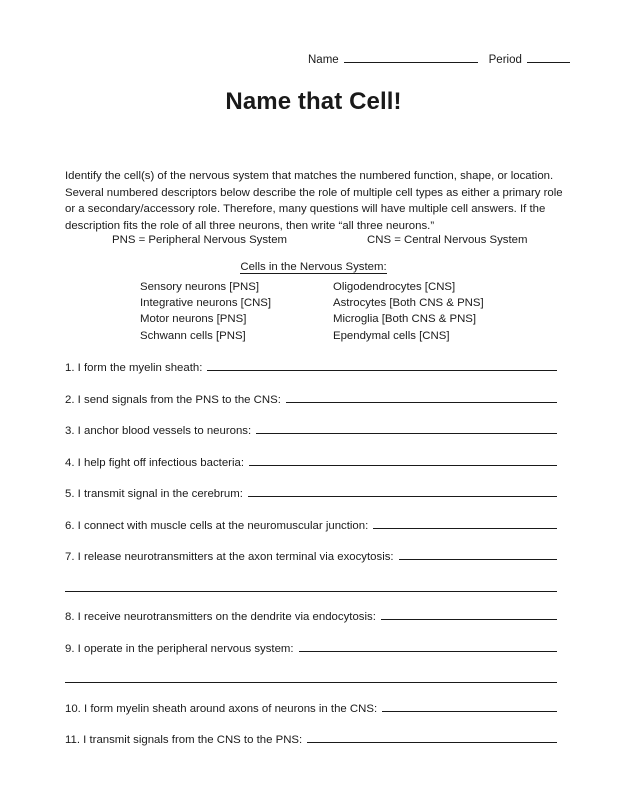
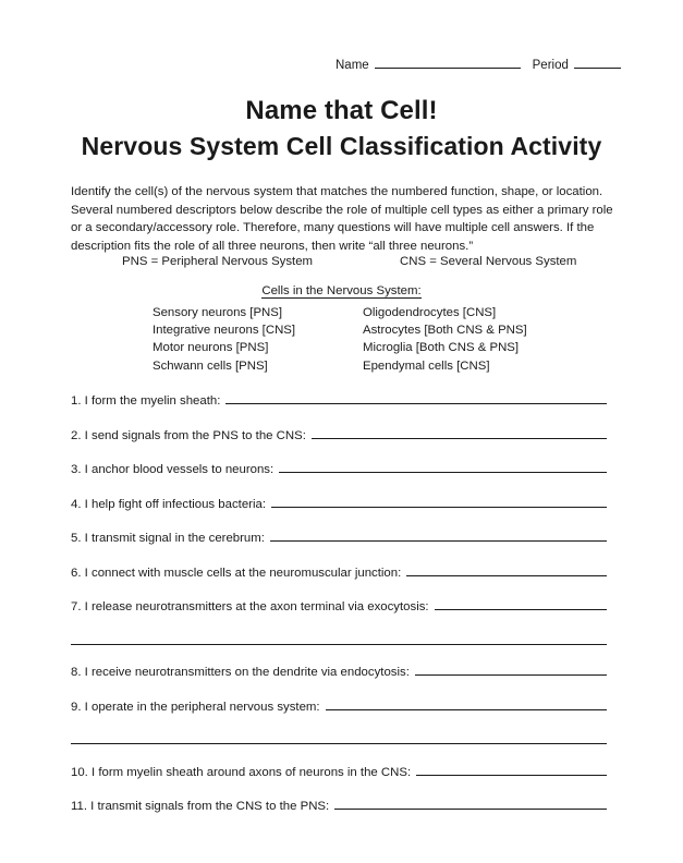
  Name
  Period
  Name that Cell!
+ Nervous System Cell Classification Activity
  Identify the cell(s) of the nervous system that matches the numbered function, shape, or location. Several numbered descriptors below describe the role of multiple cell types as either a primary role or a secondary/accessory role. Therefore, many questions will have multiple cell answers. If the description fits the role of all three neurons, then write “all three neurons.”
  PNS = Peripheral Nervous System
- CNS = Central Nervous System
+ CNS = Several Nervous System
  Cells in the Nervous System:
  Sensory neurons [PNS]
  Integrative neurons [CNS]
  Motor neurons [PNS]
  Schwann cells [PNS]
  Oligodendrocytes [CNS]
  Astrocytes [Both CNS & PNS]
  Microglia [Both CNS & PNS]
  Ependymal cells [CNS]
  1. I form the myelin sheath:
  2. I send signals from the PNS to the CNS:
  3. I anchor blood vessels to neurons:
  4. I help fight off infectious bacteria:
  5. I transmit signal in the cerebrum:
  6. I connect with muscle cells at the neuromuscular junction:
  7. I release neurotransmitters at the axon terminal via exocytosis:
  8. I receive neurotransmitters on the dendrite via endocytosis:
  9. I operate in the peripheral nervous system:
  10. I form myelin sheath around axons of neurons in the CNS:
  11. I transmit signals from the CNS to the PNS:
